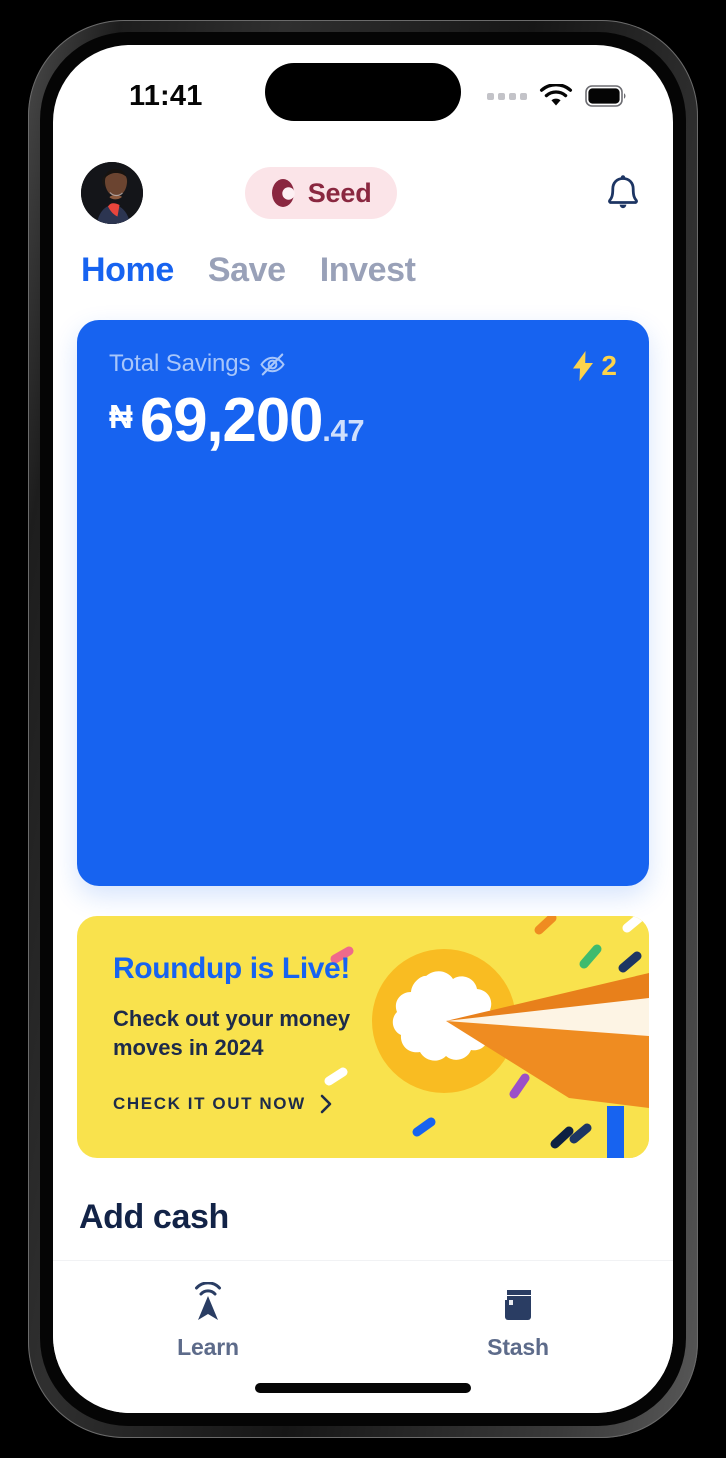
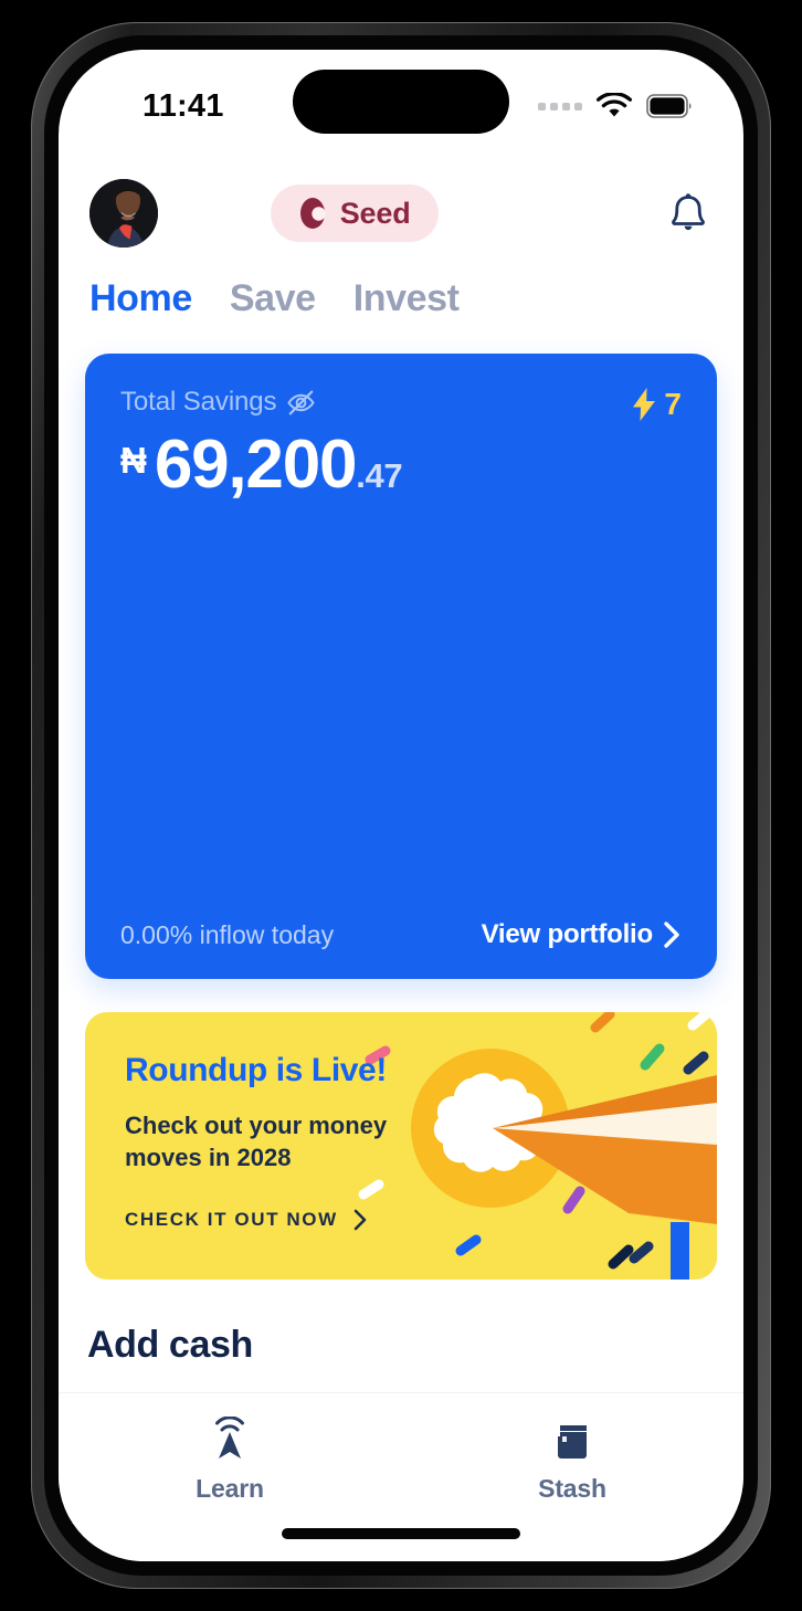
  11:41
  Seed
  Home
  Save
  Invest
  Total Savings
- 2
+ 7
  ₦
  69,200
  .47
+ 0.00% inflow today
+ View portfolio
  Roundup is Live!
- Check out your money moves in 2024
+ Check out your money moves in 2028
  CHECK IT OUT NOW
  Add cash
  Learn
  Stash
